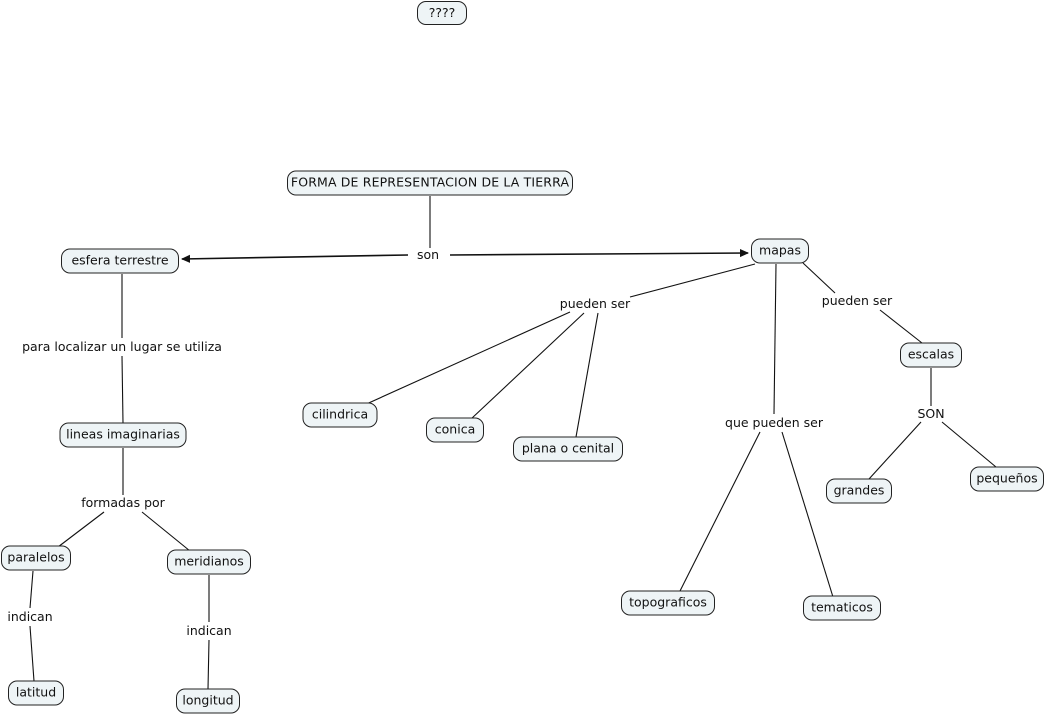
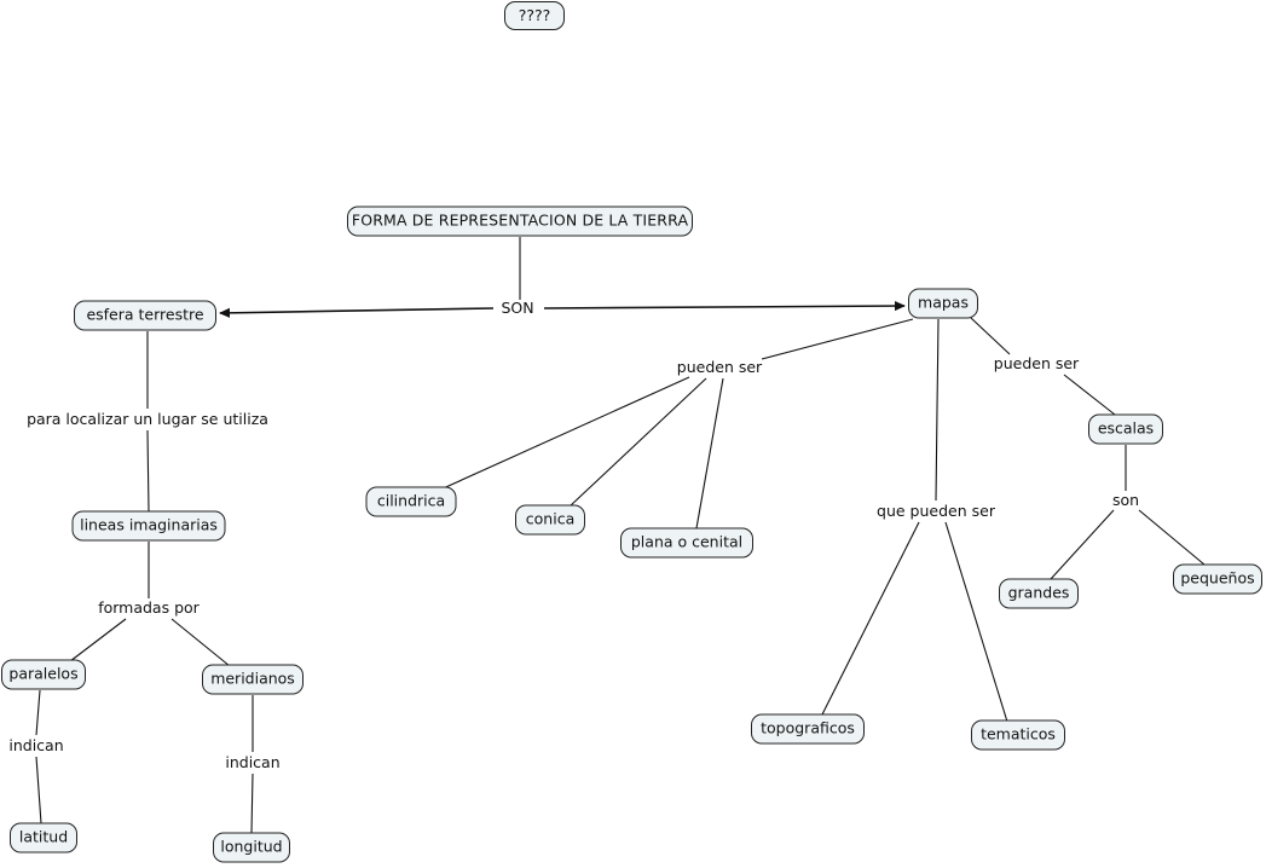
  ????
  FORMA DE REPRESENTACION DE LA TIERRA
  esfera terrestre
  mapas
  lineas imaginarias
  cilindrica
  conica
  plana o cenital
  escalas
  grandes
  pequeños
  topograficos
  tematicos
  paralelos
  meridianos
  latitud
  longitud
- son
+ SON
  pueden ser
  pueden ser
  que pueden ser
- SON
+ son
  para localizar un lugar se utiliza
  formadas por
  indican
  indican
